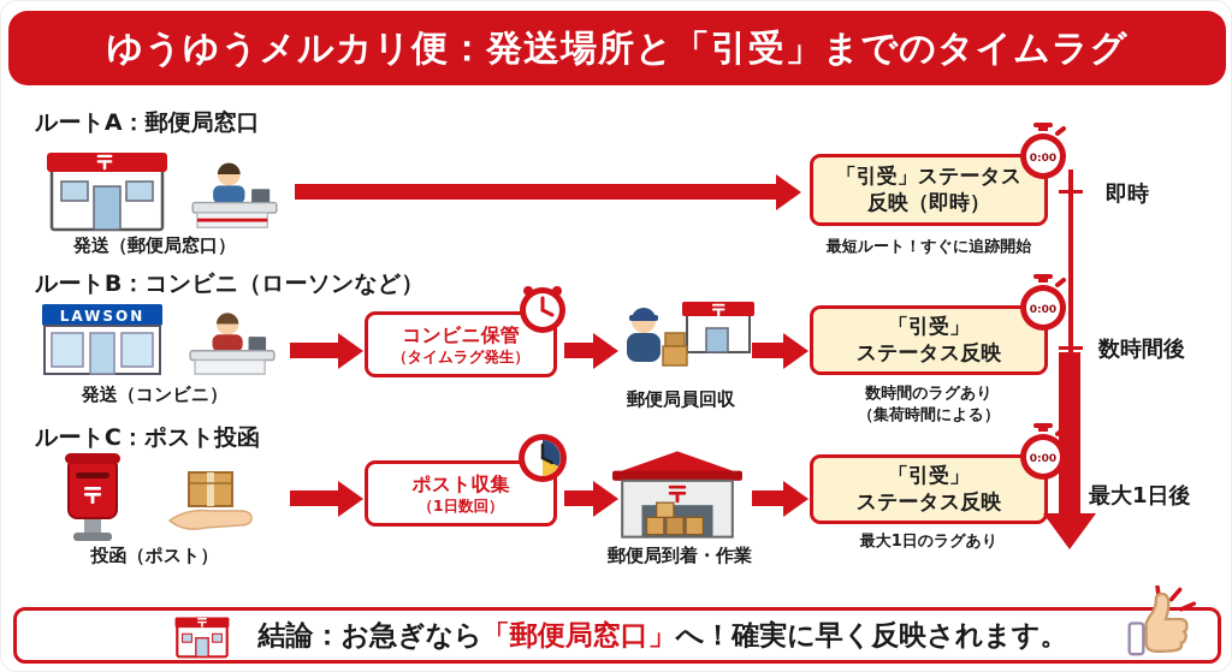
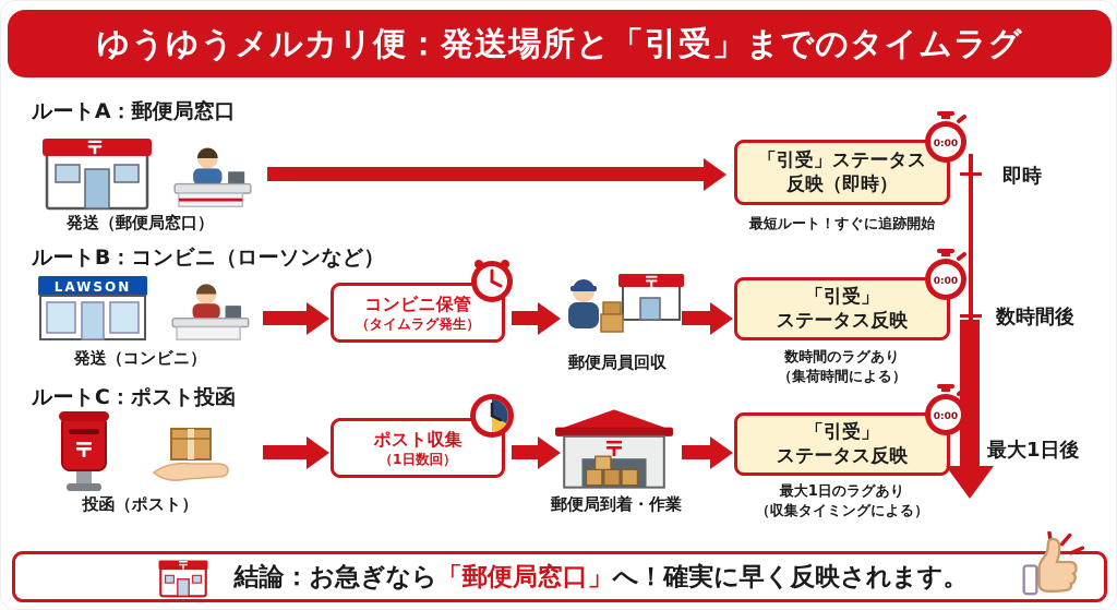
  ゆうゆうメルカリ便：発送場所と「引受」までのタイムラグ
  ルートA：郵便局窓口
  発送（郵便局窓口）
  「引受」ステータス
  反映（即時）
  0:00
  最短ルート！すぐに追跡開始
  即時
  ルートB：コンビニ（ローソンなど）
  LAWSON
  発送（コンビニ）
  コンビニ保管
  （タイムラグ発生）
  郵便局員回収
  「引受」
  ステータス反映
  0:00
  数時間のラグあり
  （集荷時間による）
  数時間後
  ルートC：ポスト投函
  投函（ポスト）
  ポスト収集
  （1日数回）
  郵便局到着・作業
  「引受」
  ステータス反映
  0:00
  最大1日のラグあり
+ （収集タイミングによる）
  最大1日後
  結論：お急ぎなら「郵便局窓口」へ！確実に早く反映されます。
